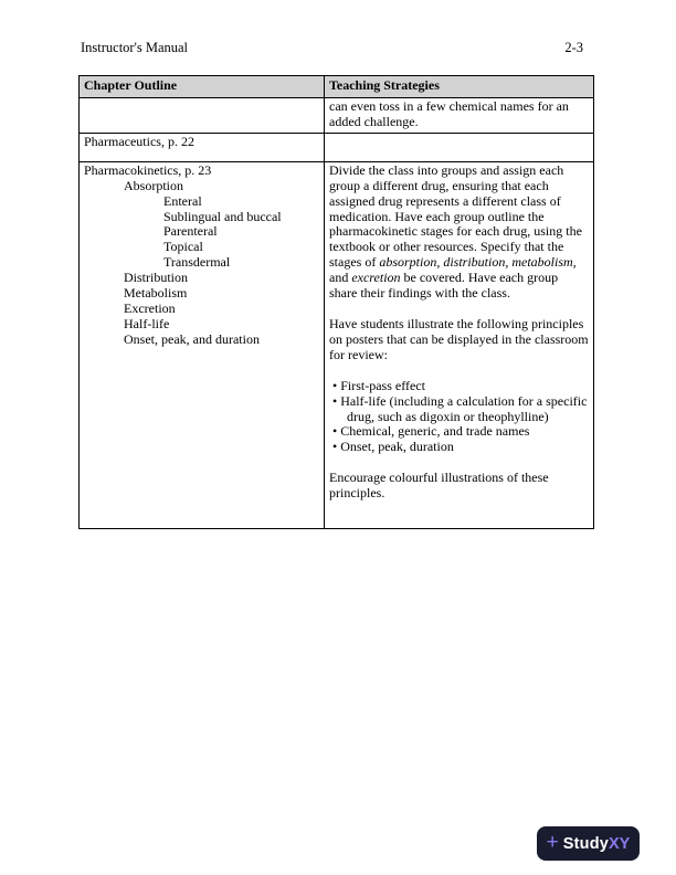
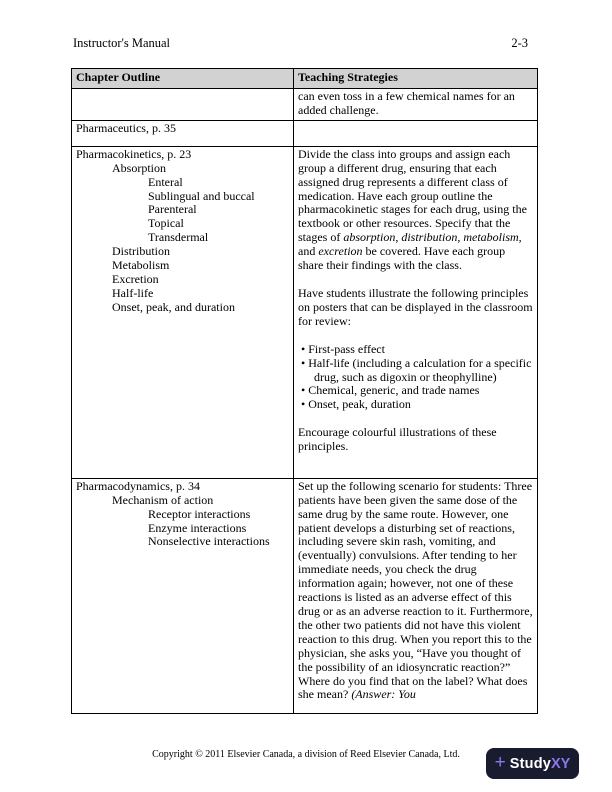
  Instructor's Manual
  2-3
  Chapter Outline	Teaching Strategies
  	can even toss in a few chemical names for an added challenge.
- Pharmaceutics, p. 22
+ Pharmaceutics, p. 35
  Pharmacokinetics, p. 23AbsorptionEnteralSublingual and buccalParenteralTopicalTransdermalDistributionMetabolismExcretionHalf-lifeOnset, peak, and duration	Divide the class into groups and assign each group a different drug, ensuring that each assigned drug represents a different class of medication. Have each group outline the pharmacokinetic stages for each drug, using the textbook or other resources. Specify that the stages of absorption, distribution, metabolism, and excretion be covered. Have each group share their findings with the class.Have students illustrate the following principles on posters that can be displayed in the classroom for review:• First-pass effect• Half-life (including a calculation for a specific drug, such as digoxin or theophylline)• Chemical, generic, and trade names• Onset, peak, durationEncourage colourful illustrations of these principles.
+ Pharmacodynamics, p. 34Mechanism of actionReceptor interactionsEnzyme interactionsNonselective interactions	Set up the following scenario for students: Three patients have been given the same dose of the same drug by the same route. However, one patient develops a disturbing set of reactions, including severe skin rash, vomiting, and (eventually) convulsions. After tending to her immediate needs, you check the drug information again; however, not one of these reactions is listed as an adverse effect of this drug or as an adverse reaction to it. Furthermore, the other two patients did not have this violent reaction to this drug. When you report this to the physician, she asks you, “Have you thought of the possibility of an idiosyncratic reaction?” Where do you find that on the label? What does she mean? (Answer: You
+ Copyright © 2011 Elsevier Canada, a division of Reed Elsevier Canada, Ltd.
  +
  Study
  XY
